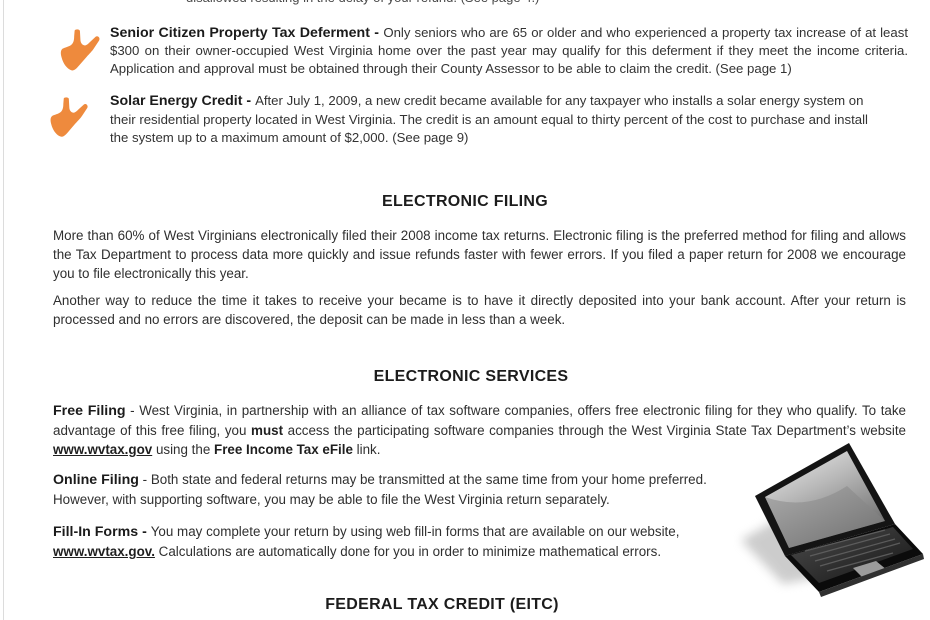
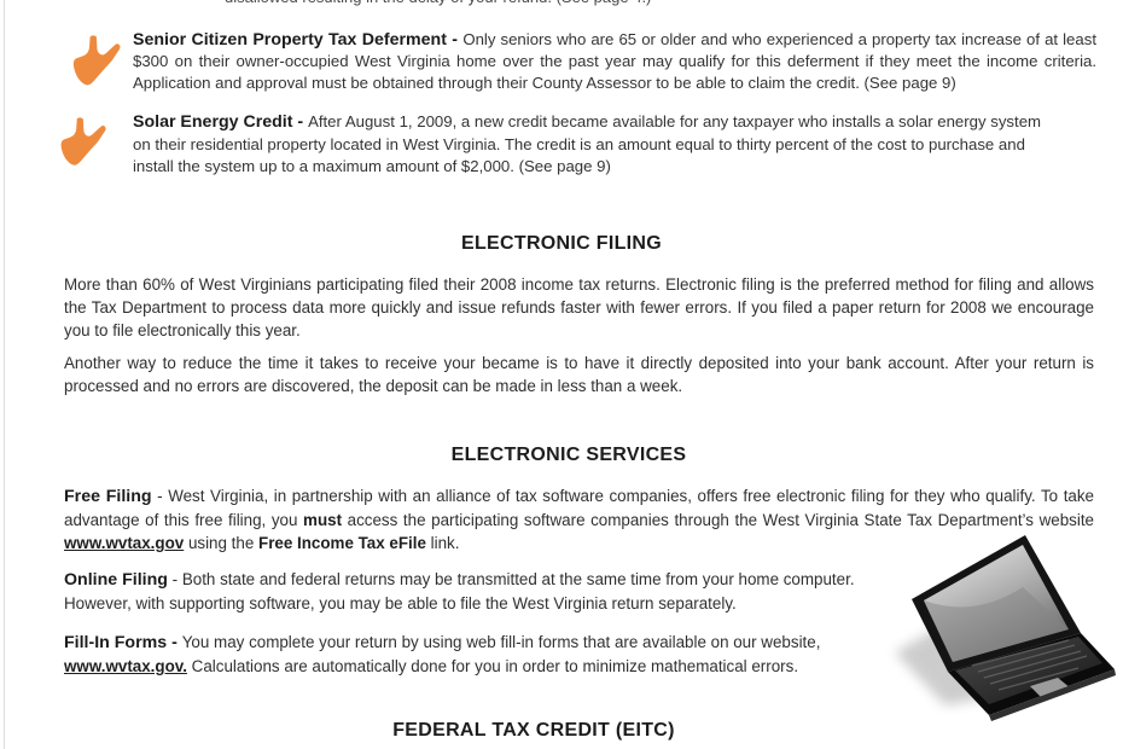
- Senior Citizen Property Tax Deferment - Only seniors who are 65 or older and who experienced a property tax increase of at least $300 on their owner-occupied West Virginia home over the past year may qualify for this deferment if they meet the income criteria. Application and approval must be obtained through their County Assessor to be able to claim the credit. (See page 1)
+ Senior Citizen Property Tax Deferment - Only seniors who are 65 or older and who experienced a property tax increase of at least $300 on their owner-occupied West Virginia home over the past year may qualify for this deferment if they meet the income criteria. Application and approval must be obtained through their County Assessor to be able to claim the credit. (See page 9)
- Solar Energy Credit - After July 1, 2009, a new credit became available for any taxpayer who installs a solar energy system on their residential property located in West Virginia. The credit is an amount equal to thirty percent of the cost to purchase and install the system up to a maximum amount of $2,000. (See page 9)
+ Solar Energy Credit - After August 1, 2009, a new credit became available for any taxpayer who installs a solar energy system on their residential property located in West Virginia. The credit is an amount equal to thirty percent of the cost to purchase and install the system up to a maximum amount of $2,000. (See page 9)
  ELECTRONIC FILING
- More than 60% of West Virginians electronically filed their 2008 income tax returns. Electronic filing is the preferred method for filing and allows the Tax Department to process data more quickly and issue refunds faster with fewer errors. If you filed a paper return for 2008 we encourage you to file electronically this year.
+ More than 60% of West Virginians participating filed their 2008 income tax returns. Electronic filing is the preferred method for filing and allows the Tax Department to process data more quickly and issue refunds faster with fewer errors. If you filed a paper return for 2008 we encourage you to file electronically this year.
  Another way to reduce the time it takes to receive your became is to have it directly deposited into your bank account. After your return is processed and no errors are discovered, the deposit can be made in less than a week.
  ELECTRONIC SERVICES
  Free Filing - West Virginia, in partnership with an alliance of tax software companies, offers free electronic filing for they who qualify. To take advantage of this free filing, you must access the participating software companies through the West Virginia State Tax Department’s website www.wvtax.gov using the Free Income Tax eFile link.
- Online Filing - Both state and federal returns may be transmitted at the same time from your home preferred. However, with supporting software, you may be able to file the West Virginia return separately.
+ Online Filing - Both state and federal returns may be transmitted at the same time from your home computer. However, with supporting software, you may be able to file the West Virginia return separately.
  Fill-In Forms - You may complete your return by using web fill-in forms that are available on our website, www.wvtax.gov. Calculations are automatically done for you in order to minimize mathematical errors.
  FEDERAL TAX CREDIT (EITC)
